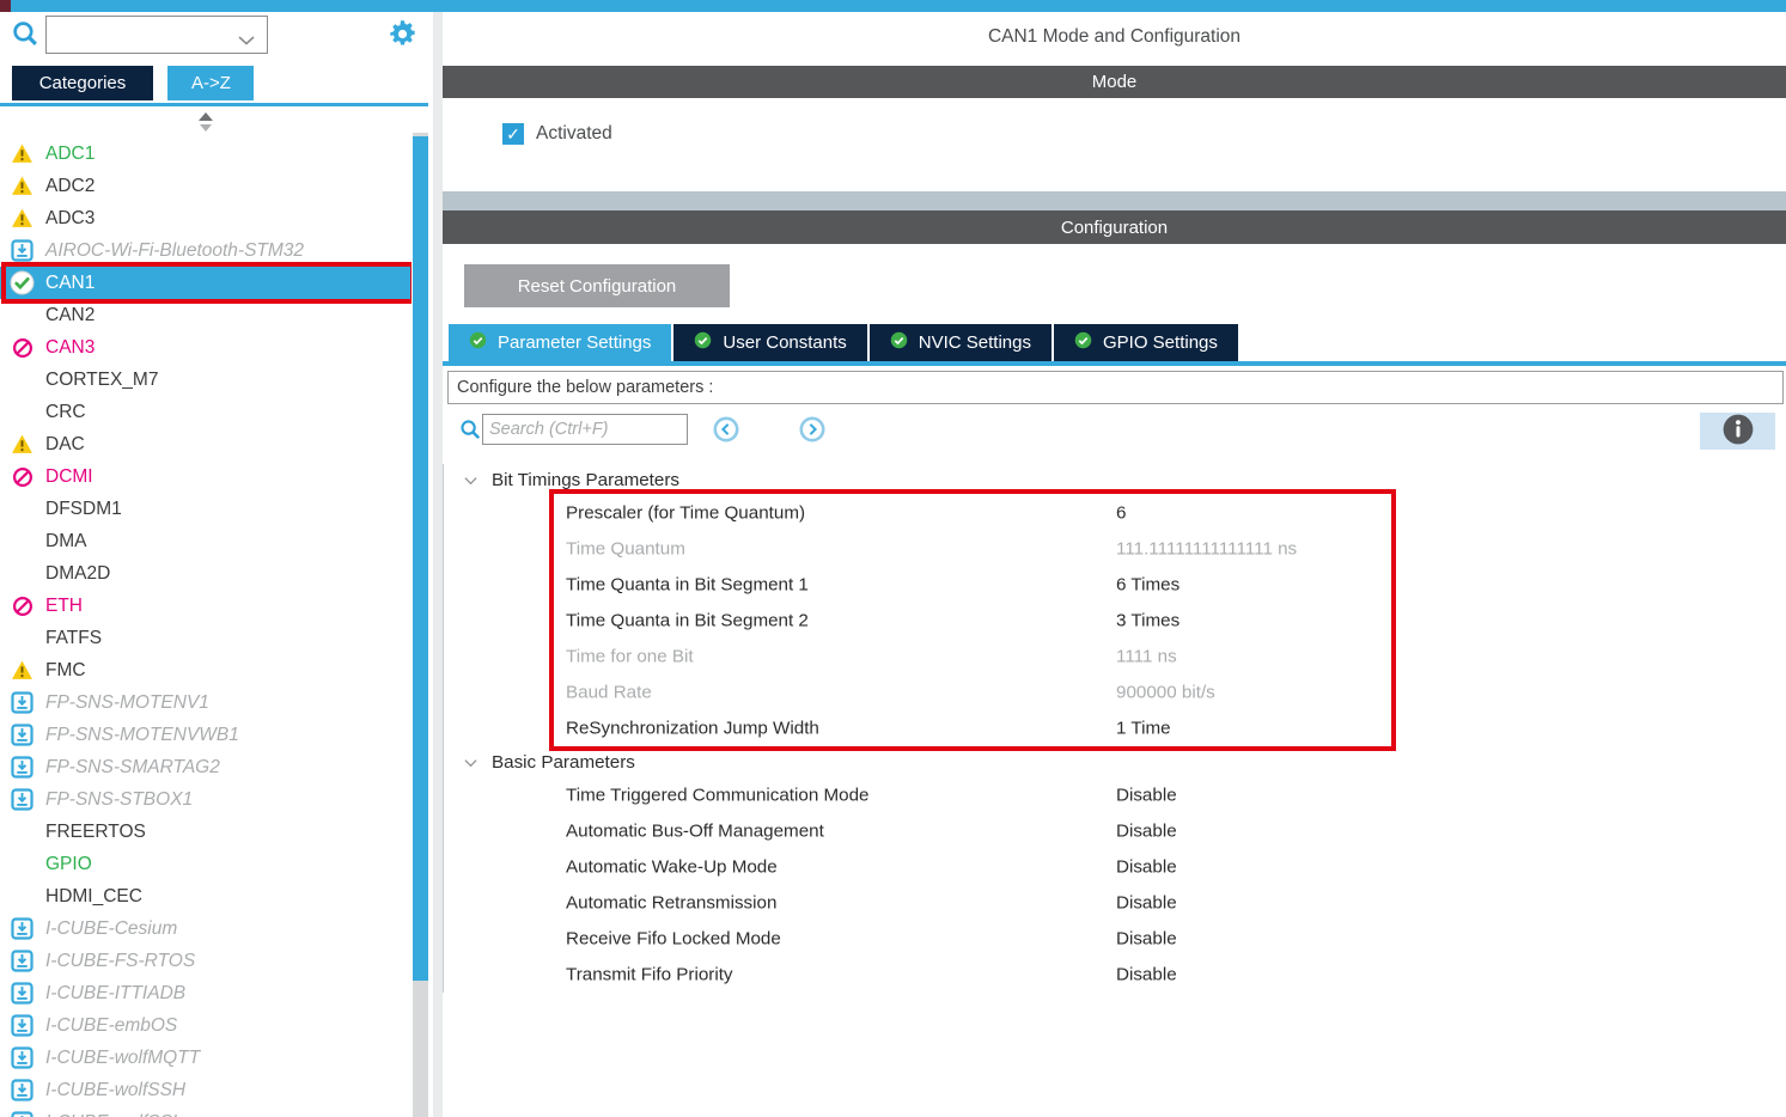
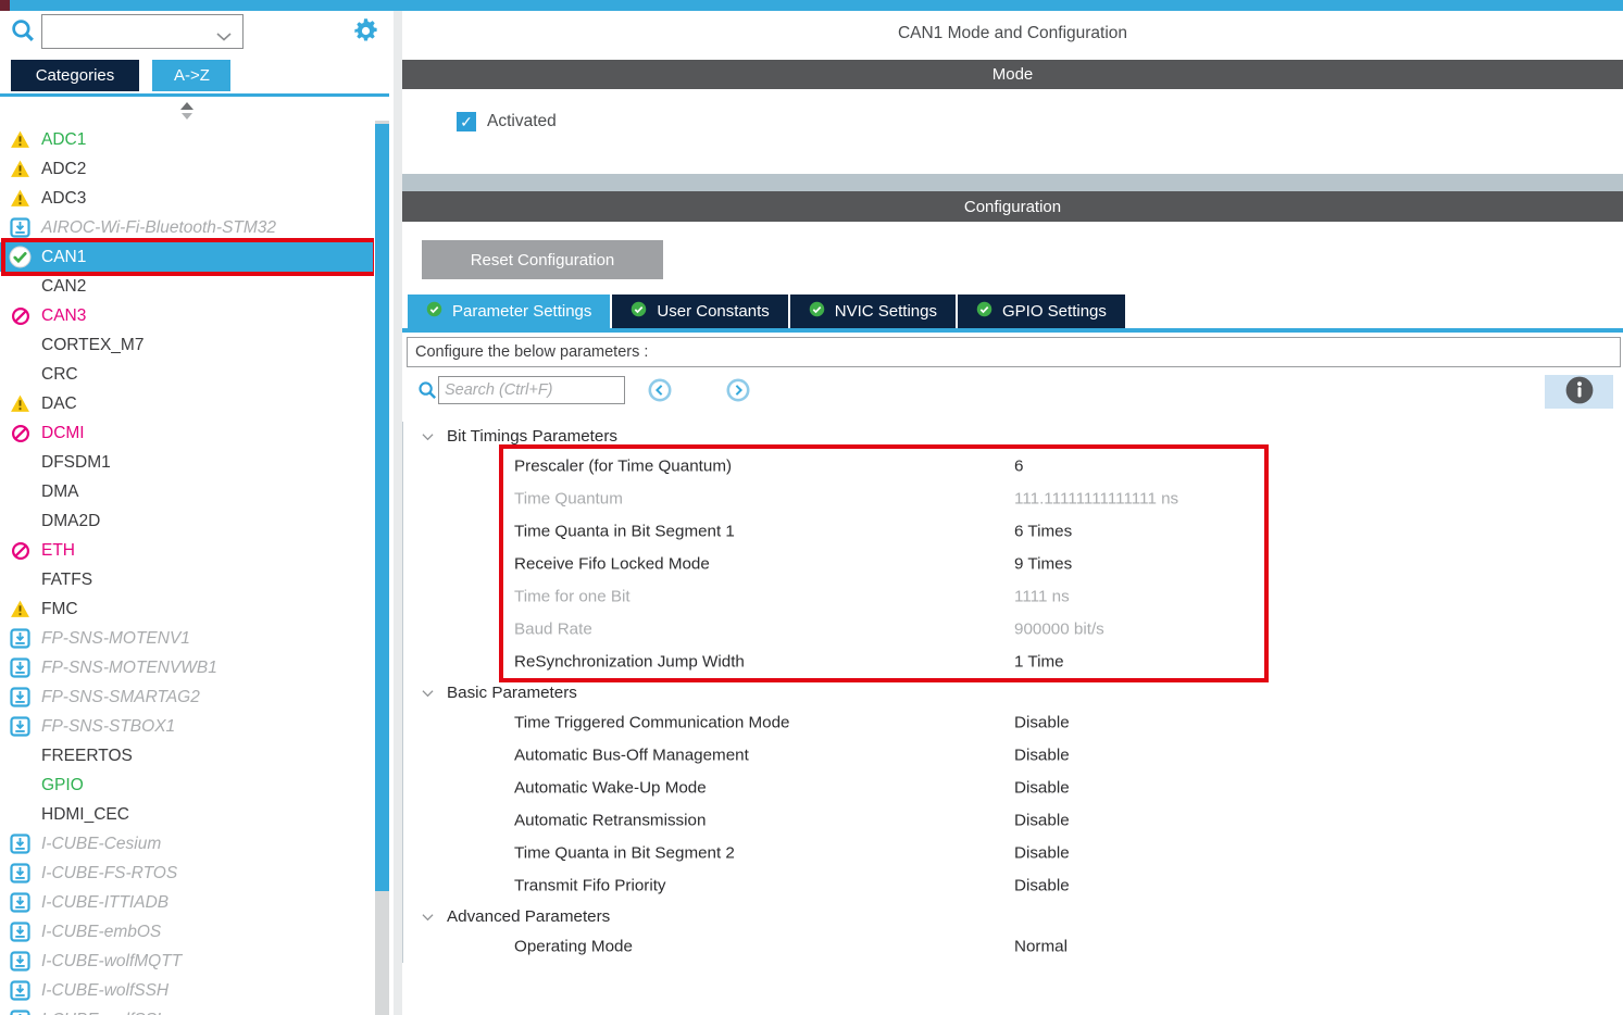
  Categories A->Z
  ADC1
  ADC2
  ADC3
  AIROC-Wi-Fi-Bluetooth-STM32
  CAN1
  CAN2
  CAN3
  CORTEX_M7
  CRC
  DAC
  DCMI
  DFSDM1
  DMA
  DMA2D
  ETH
  FATFS
  FMC
  FP-SNS-MOTENV1
  FP-SNS-MOTENVWB1
  FP-SNS-SMARTAG2
  FP-SNS-STBOX1
  FREERTOS
  GPIO
  HDMI_CEC
  I-CUBE-Cesium
  I-CUBE-FS-RTOS
  I-CUBE-ITTIADB
  I-CUBE-embOS
  I-CUBE-wolfMQTT
  I-CUBE-wolfSSH
  CAN1 Mode and Configuration
  Mode
  ✓
  Activated
  Configuration
  Reset Configuration
  Parameter Settings
  User Constants
  NVIC Settings
  GPIO Settings
  Configure the below parameters :
  Search (Ctrl+F)
  Bit Timings Parameters
  Prescaler (for Time Quantum)
  6
  Time Quantum
  111.11111111111111 ns
  Time Quanta in Bit Segment 1
  6 Times
- Time Quanta in Bit Segment 2
+ Receive Fifo Locked Mode
- 3 Times
+ 9 Times
  Time for one Bit
  1111 ns
  Baud Rate
  900000 bit/s
  ReSynchronization Jump Width
  1 Time
  Basic Parameters
  Time Triggered Communication Mode
  Disable
  Automatic Bus-Off Management
  Disable
  Automatic Wake-Up Mode
  Disable
  Automatic Retransmission
  Disable
- Receive Fifo Locked Mode
+ Time Quanta in Bit Segment 2
  Disable
  Transmit Fifo Priority
  Disable
+ Advanced Parameters
+ Operating Mode
+ Normal
